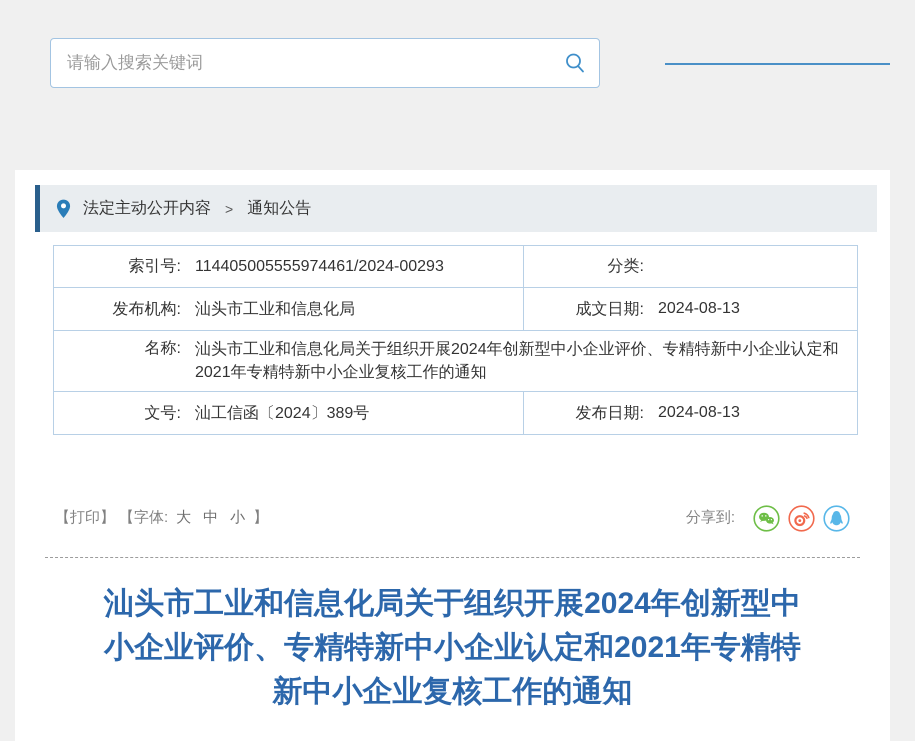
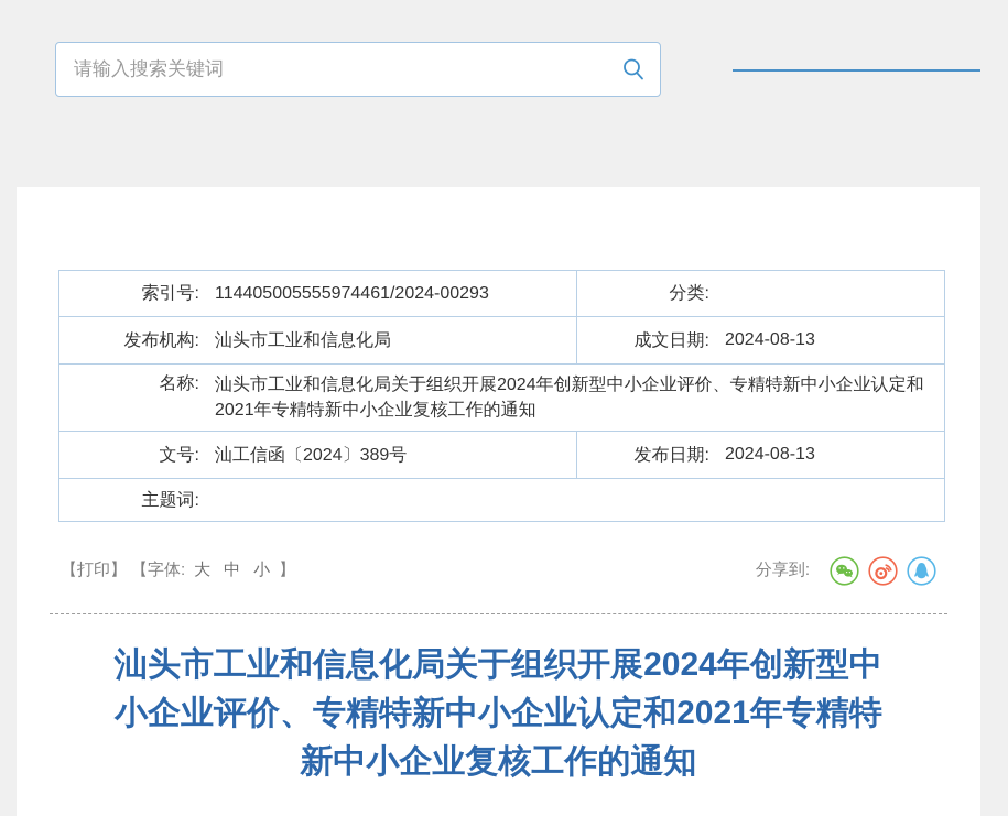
  请输入搜索关键词
- 法定主动公开内容
- >
- 通知公告
  索引号: 114405005555974461/2024-00293	分类:
  发布机构: 汕头市工业和信息化局	成文日期: 2024-08-13
  名称: 汕头市工业和信息化局关于组织开展2024年创新型中小企业评价、专精特新中小企业认定和2021年专精特新中小企业复核工作的通知
  文号: 汕工信函〔2024〕389号	发布日期: 2024-08-13
+ 主题词:
  【打印】
  【字体:
  大
  中
  小
  】
  分享到:
  汕头市工业和信息化局关于组织开展2024年创新型中小企业评价、专精特新中小企业认定和2021年专精特新中小企业复核工作的通知
